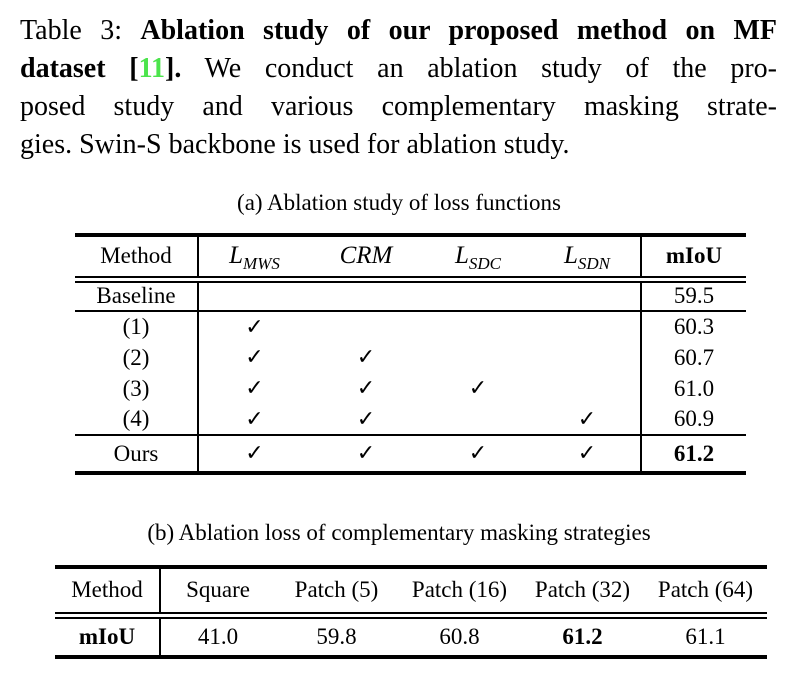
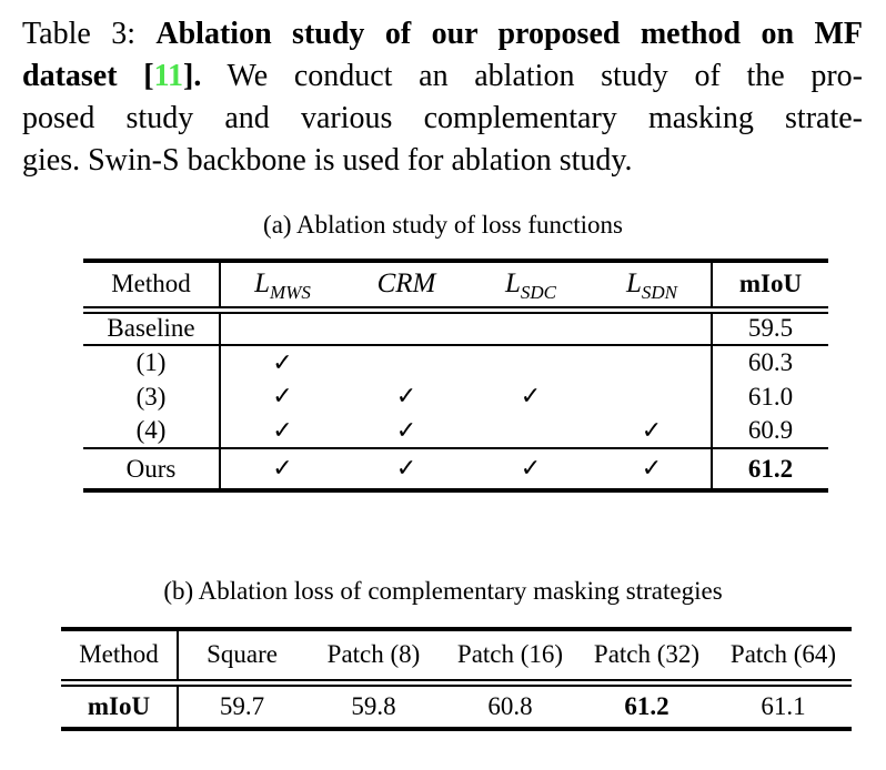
  Table 3: Ablation study of our proposed method on MF
  dataset [11]. We conduct an ablation study of the pro-
  posed study and various complementary masking strate-
  gies. Swin-S backbone is used for ablation study.
  (a) Ablation study of loss functions
  Method	LMWS	CRM	LSDC	LSDN	mIoU
  Baseline					59.5
  (1)	✓				60.3
- (2)	✓	✓			60.7
  (3)	✓	✓	✓		61.0
  (4)	✓	✓		✓	60.9
  Ours	✓	✓	✓	✓	61.2
  (b) Ablation loss of complementary masking strategies
- Method	Square	Patch (5)	Patch (16)	Patch (32)	Patch (64)
+ Method	Square	Patch (8)	Patch (16)	Patch (32)	Patch (64)
- mIoU	41.0	59.8	60.8	61.2	61.1
+ mIoU	59.7	59.8	60.8	61.2	61.1
